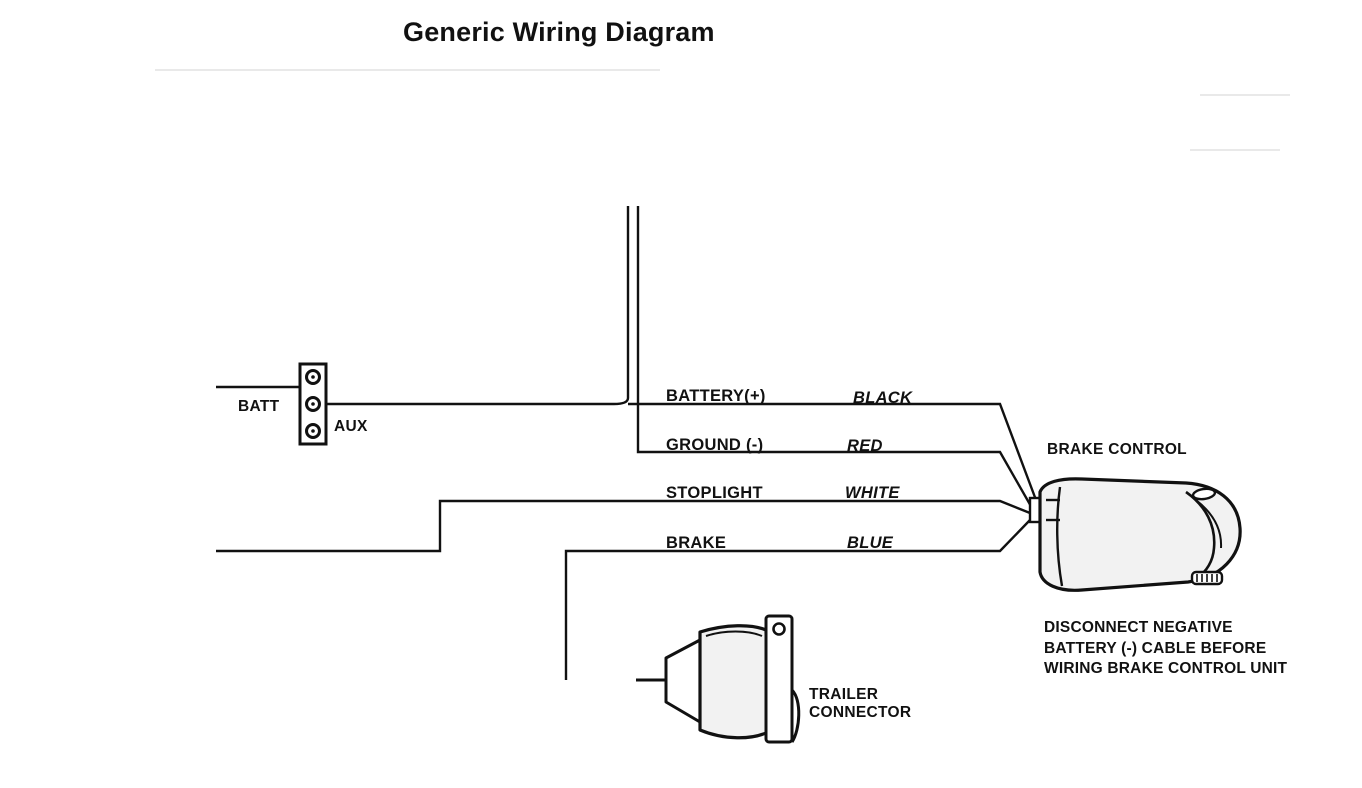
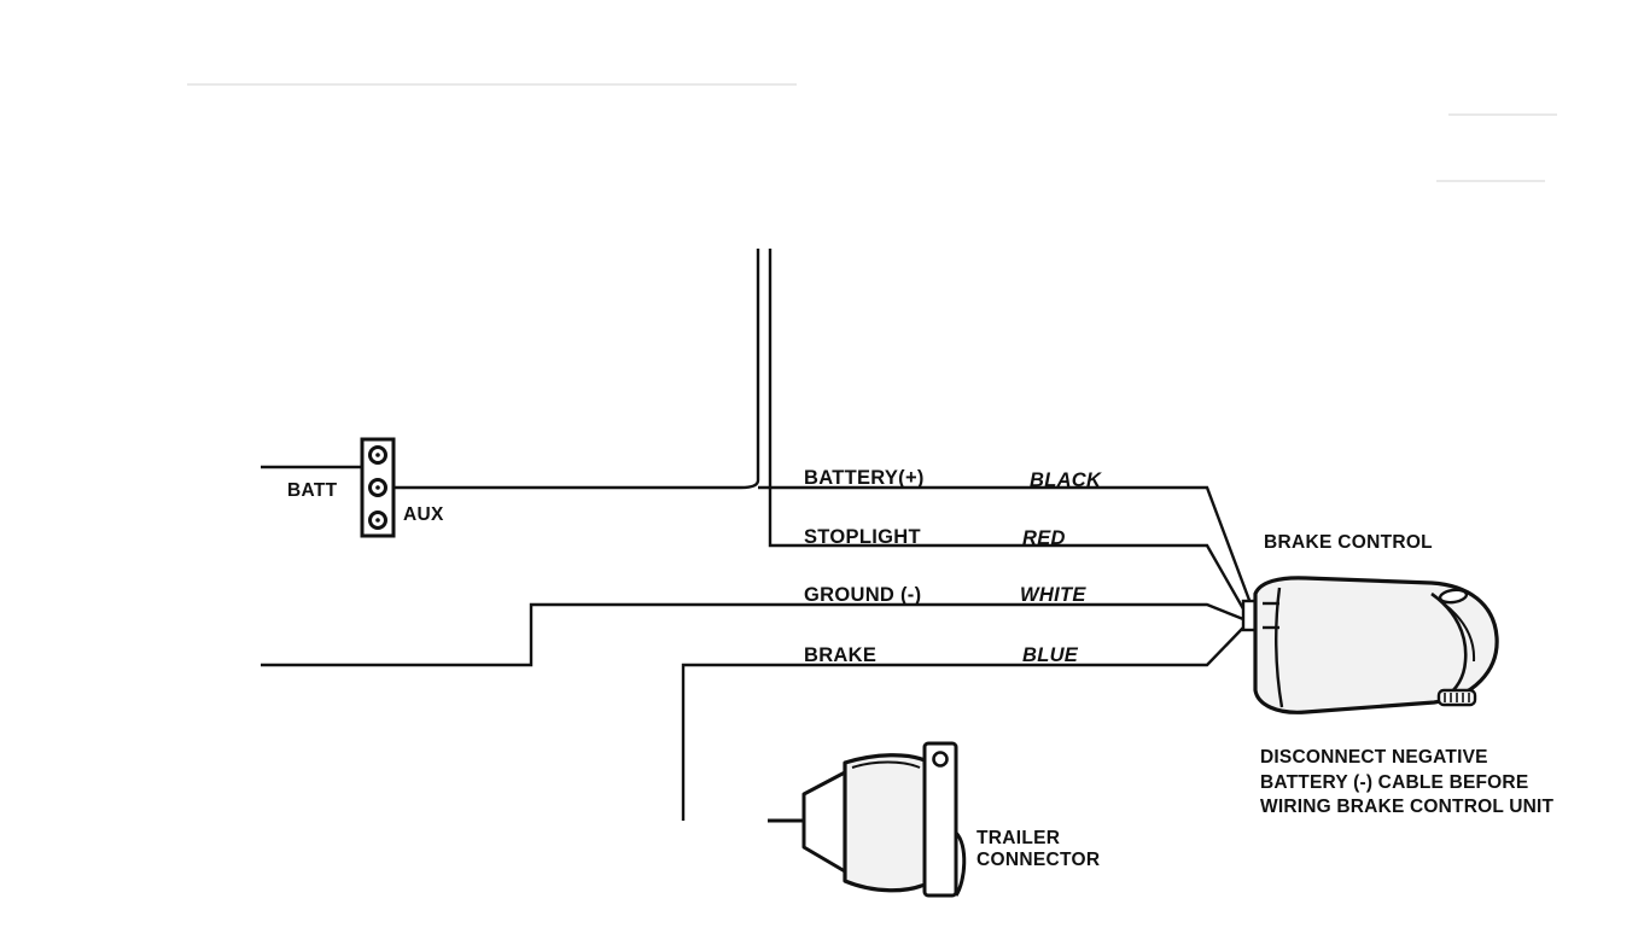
- Generic Wiring Diagram
  BATT
  AUX
  BATTERY(+)
  BLACK
- GROUND (-)
+ STOPLIGHT
  RED
- STOPLIGHT
+ GROUND (-)
  WHITE
  BRAKE
  BLUE
  BRAKE CONTROL
  TRAILER
  CONNECTOR
  DISCONNECT NEGATIVE
  BATTERY (-) CABLE BEFORE
  WIRING BRAKE CONTROL UNIT
